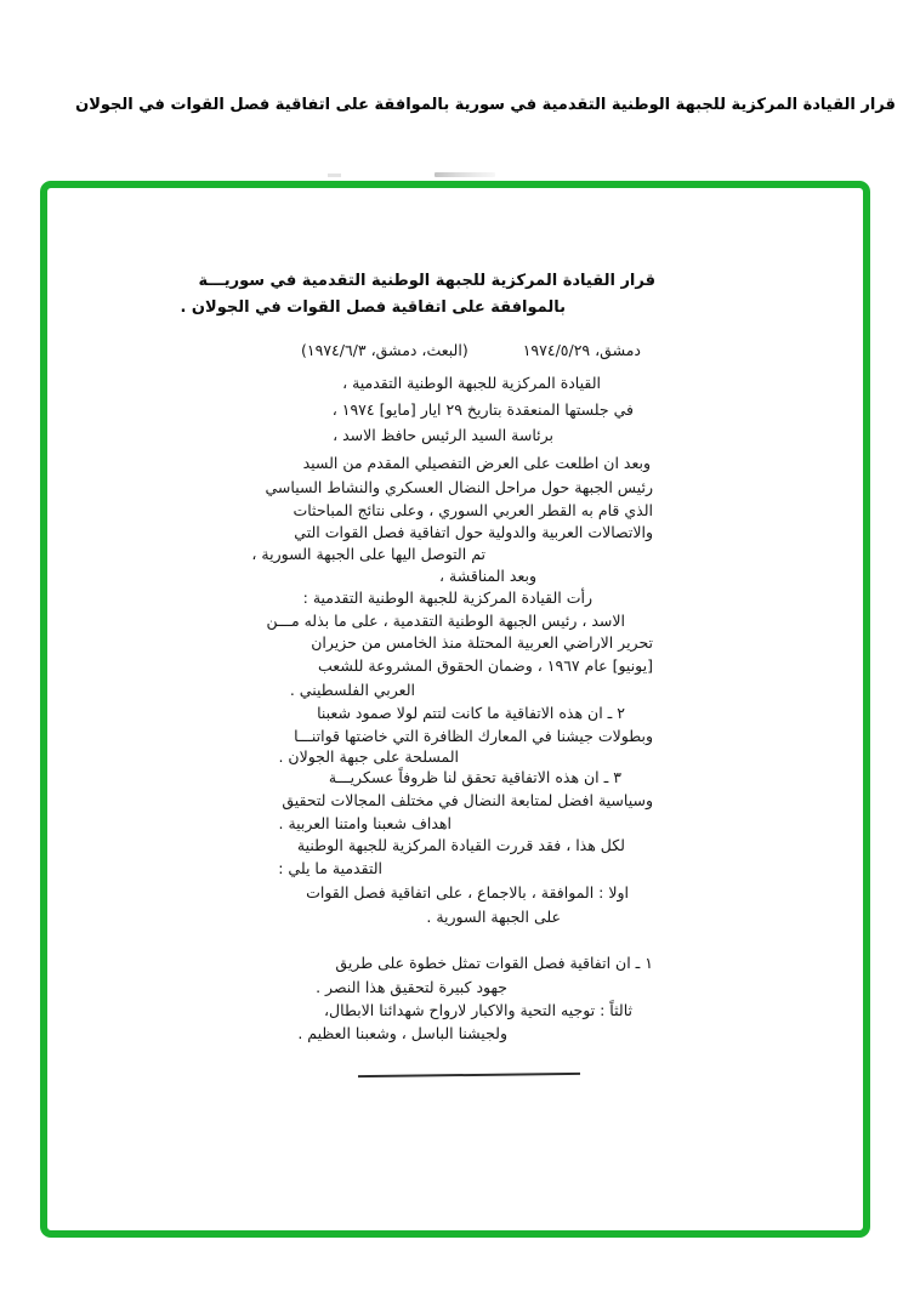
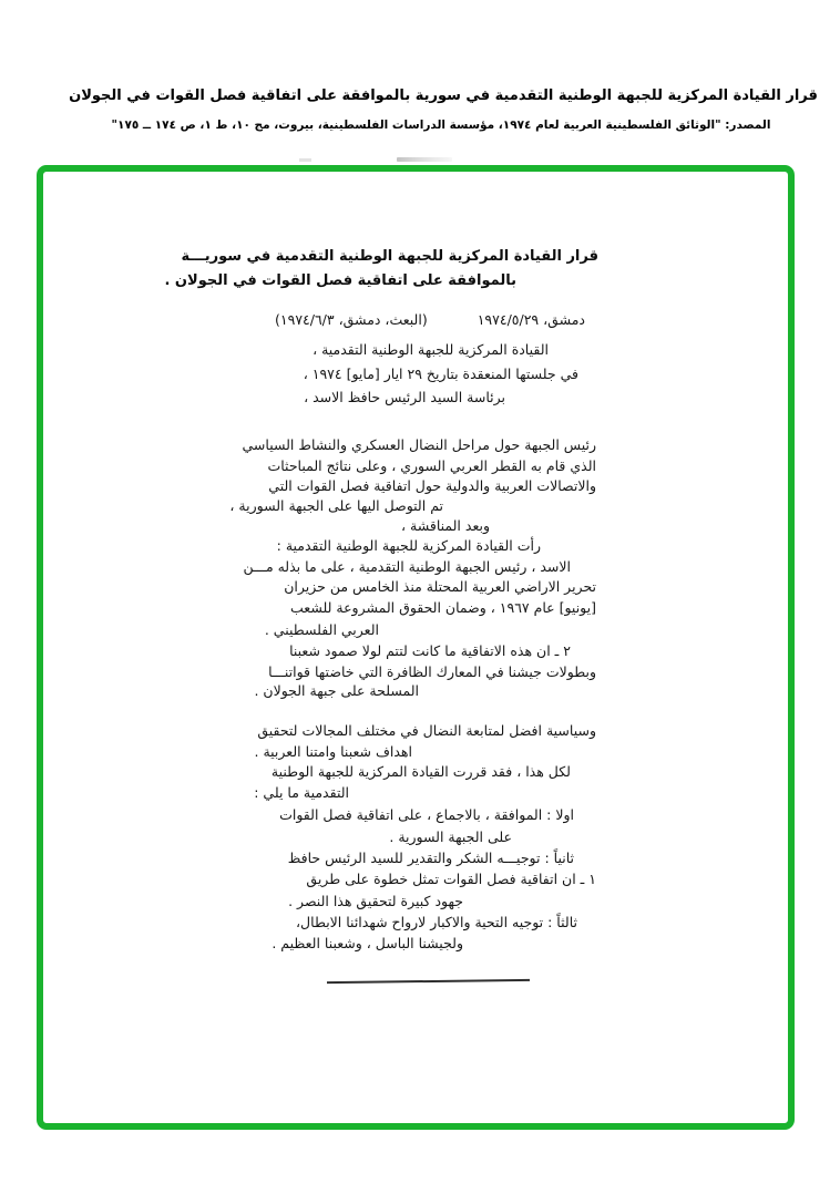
  قرار القيادة المركزية للجبهة الوطنية التقدمية في سورية بالموافقة على اتفاقية فصل القوات في الجولان
+ المصدر: "الوثائق الفلسطينية العربية لعام ١٩٧٤، مؤسسة الدراسات الفلسطينية، بيروت، مج ١٠، ط ١، ص ١٧٤ ــ ١٧٥"
  قرار القيادة المركزية للجبهة الوطنية التقدمية في سوريـــة
  بالموافقة على اتفاقية فصل القوات في الجولان .
  دمشق، ١٩٧٤/٥/٢٩
  (البعث، دمشق، ١٩٧٤/٦/٣)
  القيادة المركزية للجبهة الوطنية التقدمية ،
  في جلستها المنعقدة بتاريخ ٢٩ ايار [مايو] ١٩٧٤ ،
  برئاسة السيد الرئيس حافظ الاسد ،
- وبعد ان اطلعت على العرض التفصيلي المقدم من السيد
  رئيس الجبهة حول مراحل النضال العسكري والنشاط السياسي
  الذي قام به القطر العربي السوري ، وعلى نتائج المباحثات
  والاتصالات العربية والدولية حول اتفاقية فصل القوات التي
  تم التوصل اليها على الجبهة السورية ،
  وبعد المناقشة ،
  رأت القيادة المركزية للجبهة الوطنية التقدمية :
  الاسد ، رئيس الجبهة الوطنية التقدمية ، على ما بذله مـــن
  تحرير الاراضي العربية المحتلة منذ الخامس من حزيران
  [يونيو] عام ١٩٦٧ ، وضمان الحقوق المشروعة للشعب
  العربي الفلسطيني .
  ٢ ـ ان هذه الاتفاقية ما كانت لتتم لولا صمود شعبنا
  وبطولات جيشنا في المعارك الظافرة التي خاضتها قواتنـــا
  المسلحة على جبهة الجولان .
- ٣ ـ ان هذه الاتفاقية تحقق لنا ظروفاً عسكريـــة
  وسياسية افضل لمتابعة النضال في مختلف المجالات لتحقيق
  اهداف شعبنا وامتنا العربية .
  لكل هذا ، فقد قررت القيادة المركزية للجبهة الوطنية
  التقدمية ما يلي :
  اولا : الموافقة ، بالاجماع ، على اتفاقية فصل القوات
  على الجبهة السورية .
+ ثانياً : توجيـــه الشكر والتقدير للسيد الرئيس حافظ
  ١ ـ ان اتفاقية فصل القوات تمثل خطوة على طريق
  جهود كبيرة لتحقيق هذا النصر .
  ثالثاً : توجيه التحية والاكبار لارواح شهدائنا الابطال،
  ولجيشنا الباسل ، وشعبنا العظيم .
